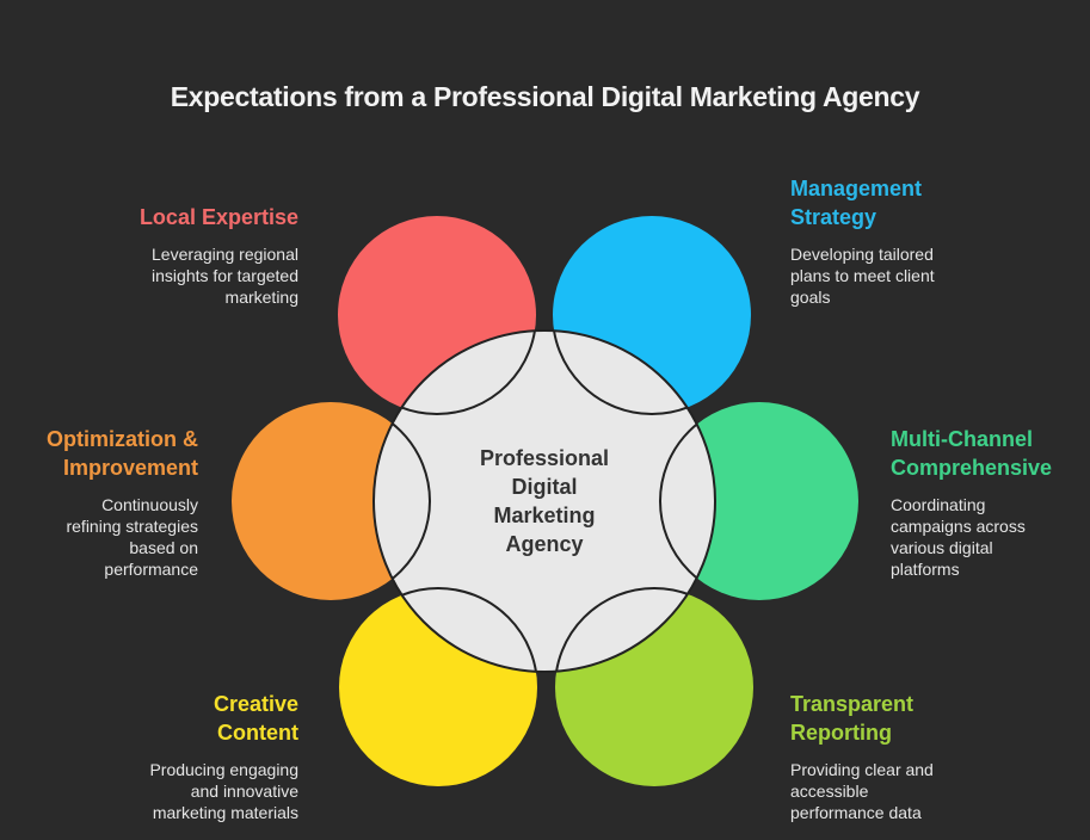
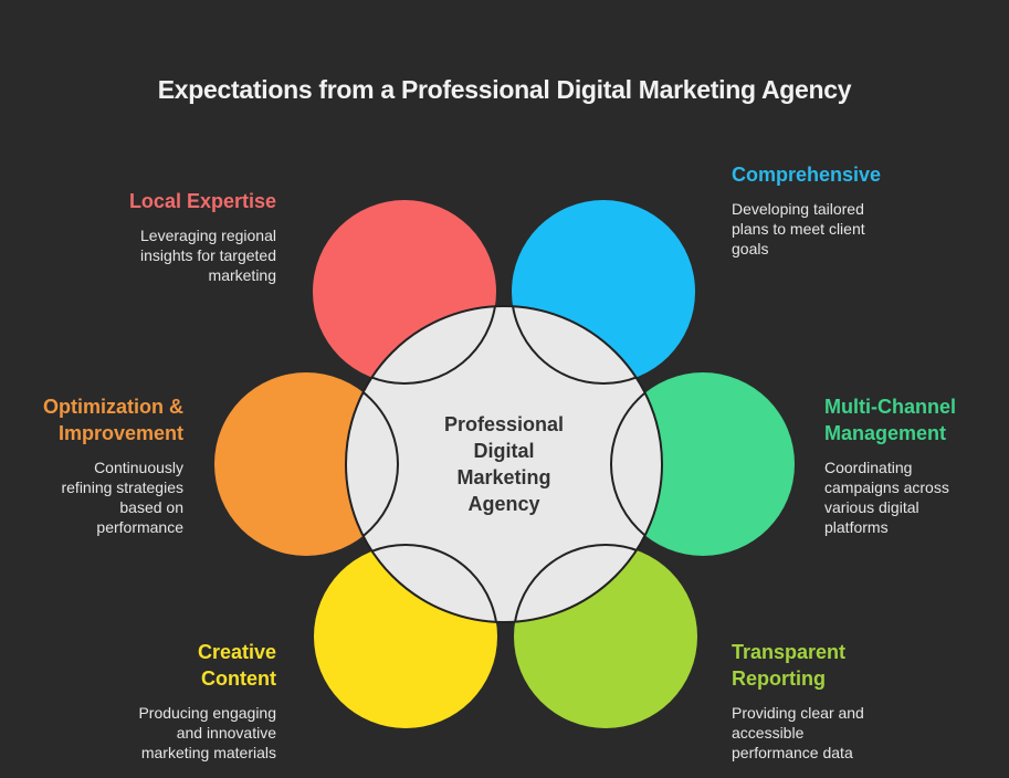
  Expectations from a Professional Digital Marketing Agency
  Professional
  Digital
  Marketing
  Agency
  Local Expertise
  Leveraging regional
  insights for targeted
  marketing
- Management
+ Comprehensive
- Strategy
  Developing tailored
  plans to meet client
  goals
  Optimization &
  Improvement
  Continuously
  refining strategies
  based on
  performance
  Multi-Channel
- Comprehensive
+ Management
  Coordinating
  campaigns across
  various digital
  platforms
  Creative
  Content
  Producing engaging
  and innovative
  marketing materials
  Transparent
  Reporting
  Providing clear and
  accessible
  performance data
